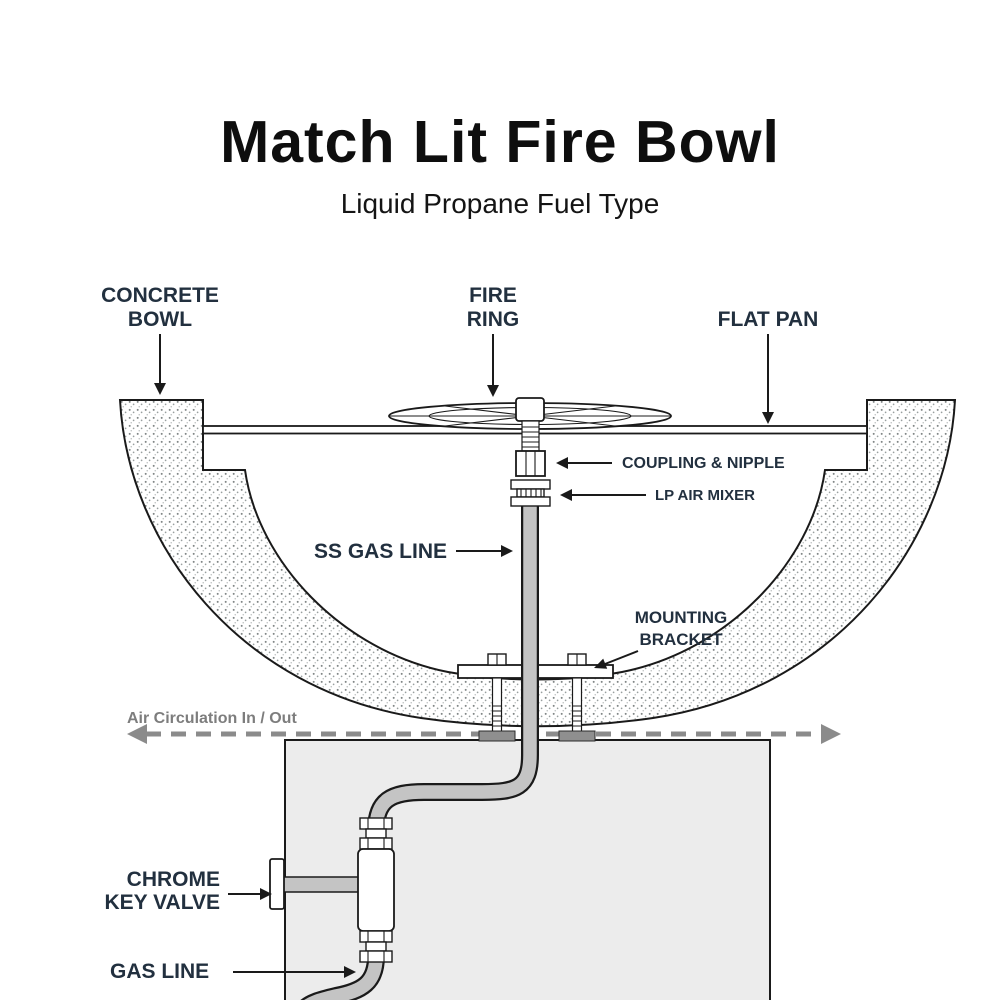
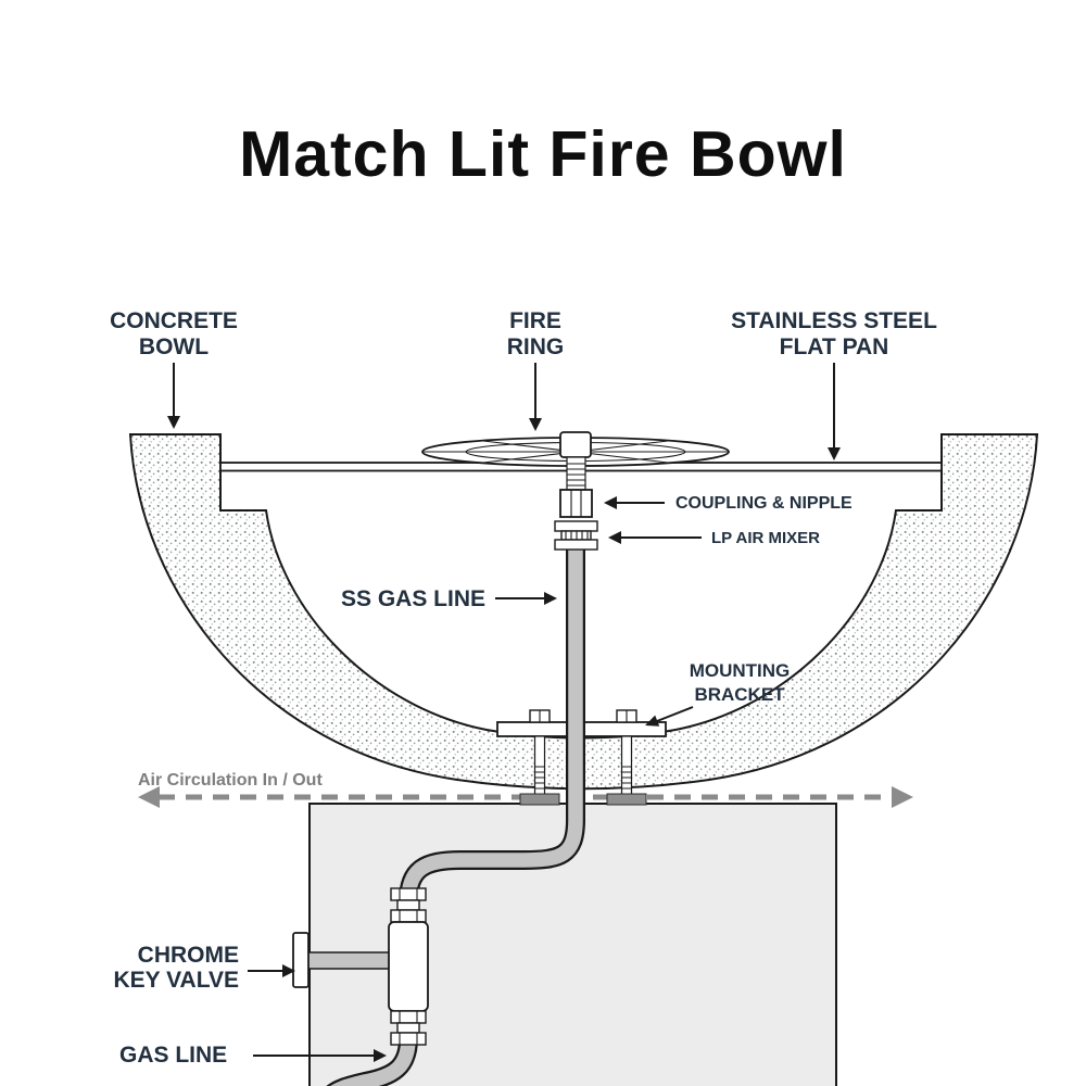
  Match Lit Fire Bowl
- Liquid Propane Fuel Type
  Air Circulation In / Out
  CONCRETE
  BOWL
  FIRE
  RING
+ STAINLESS STEEL
  FLAT PAN
  COUPLING & NIPPLE
  LP AIR MIXER
  SS GAS LINE
  MOUNTING
  BRACKET
  CHROME
  KEY VALVE
  GAS LINE
